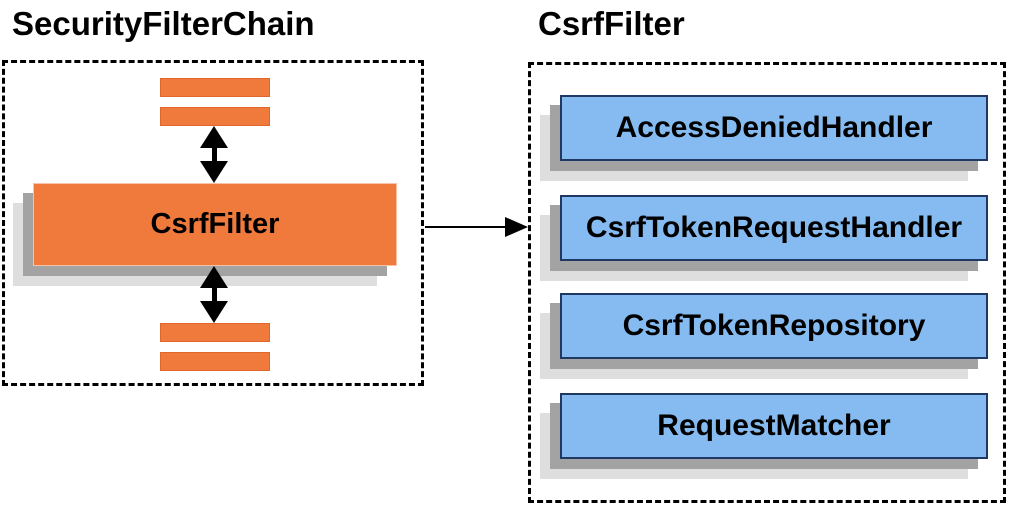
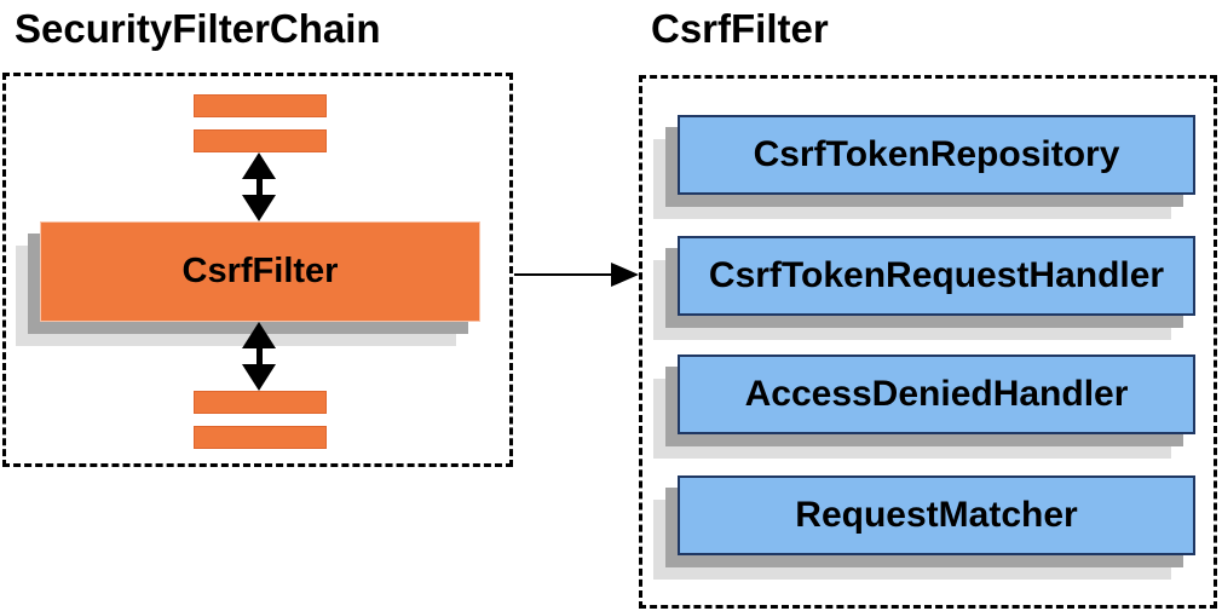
  SecurityFilterChain
  CsrfFilter
  CsrfFilter
- AccessDeniedHandler
+ CsrfTokenRepository
  CsrfTokenRequestHandler
- CsrfTokenRepository
+ AccessDeniedHandler
  RequestMatcher
